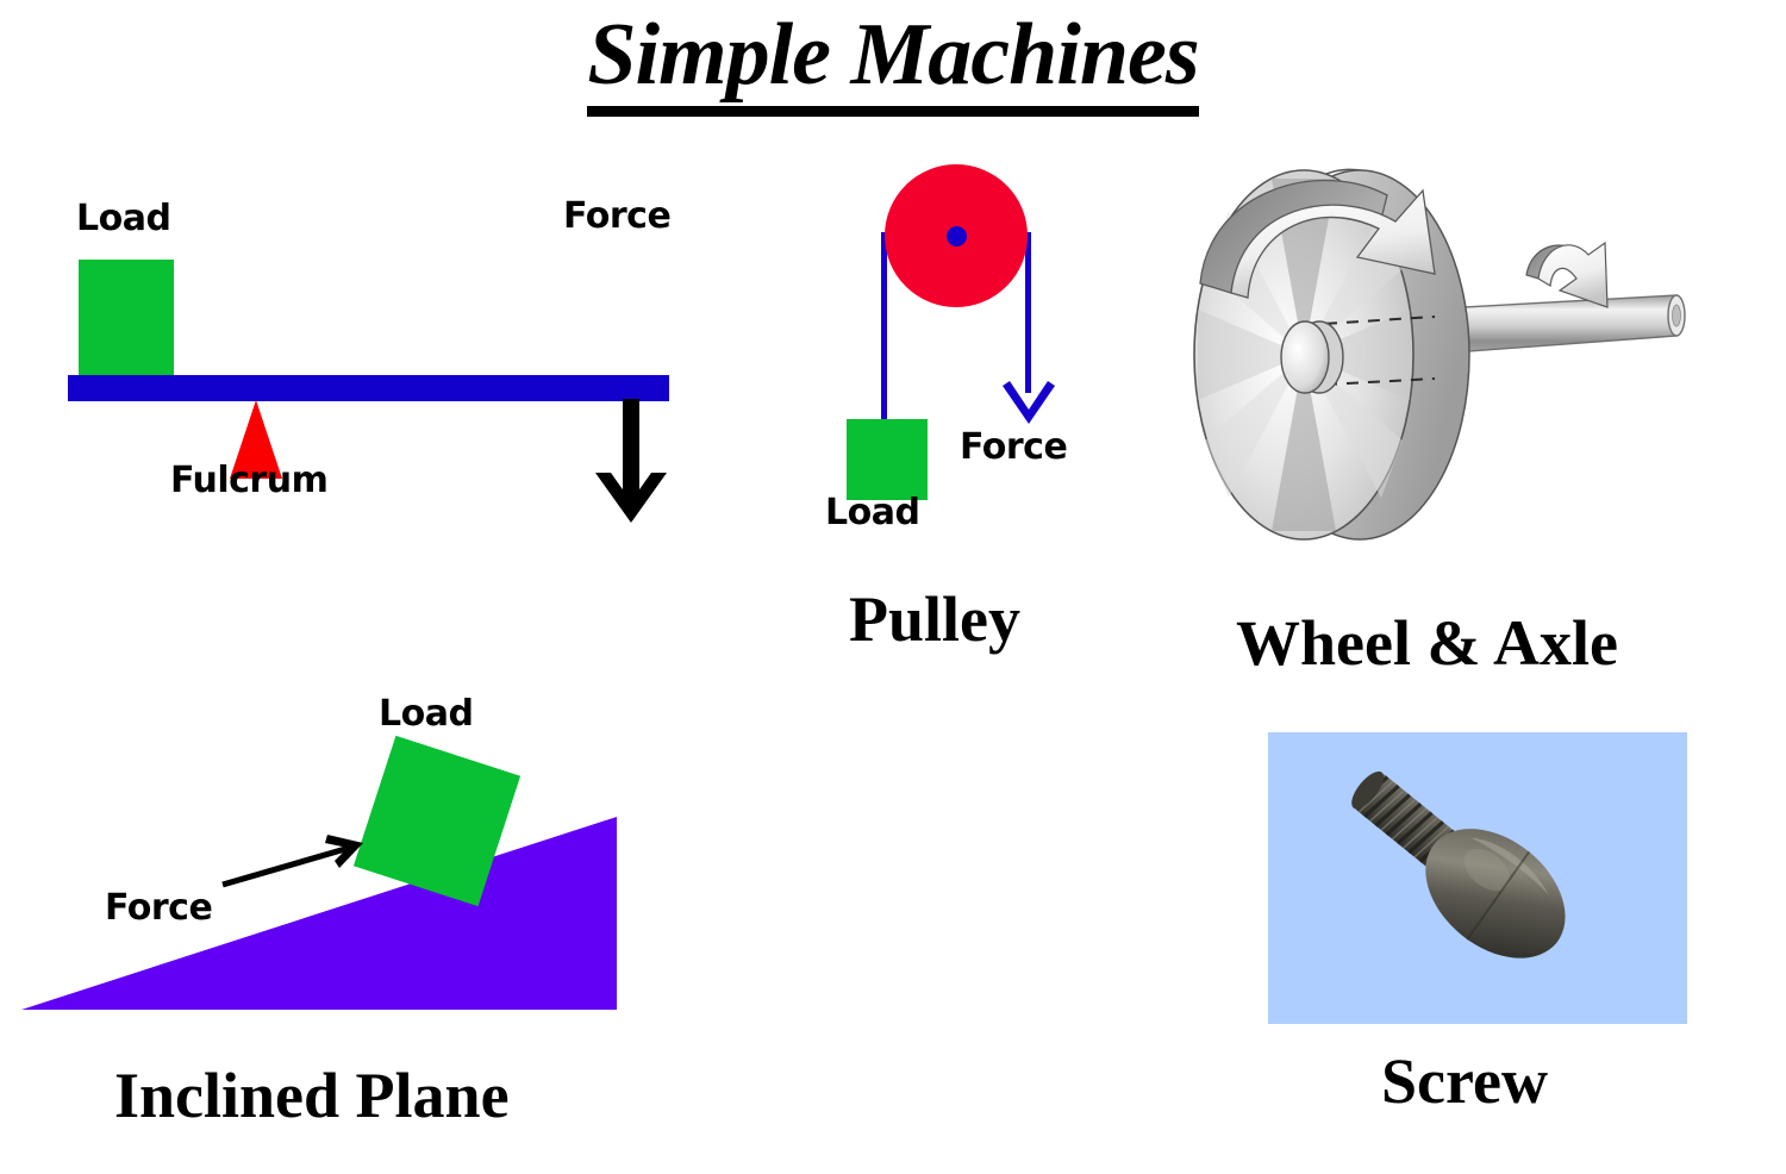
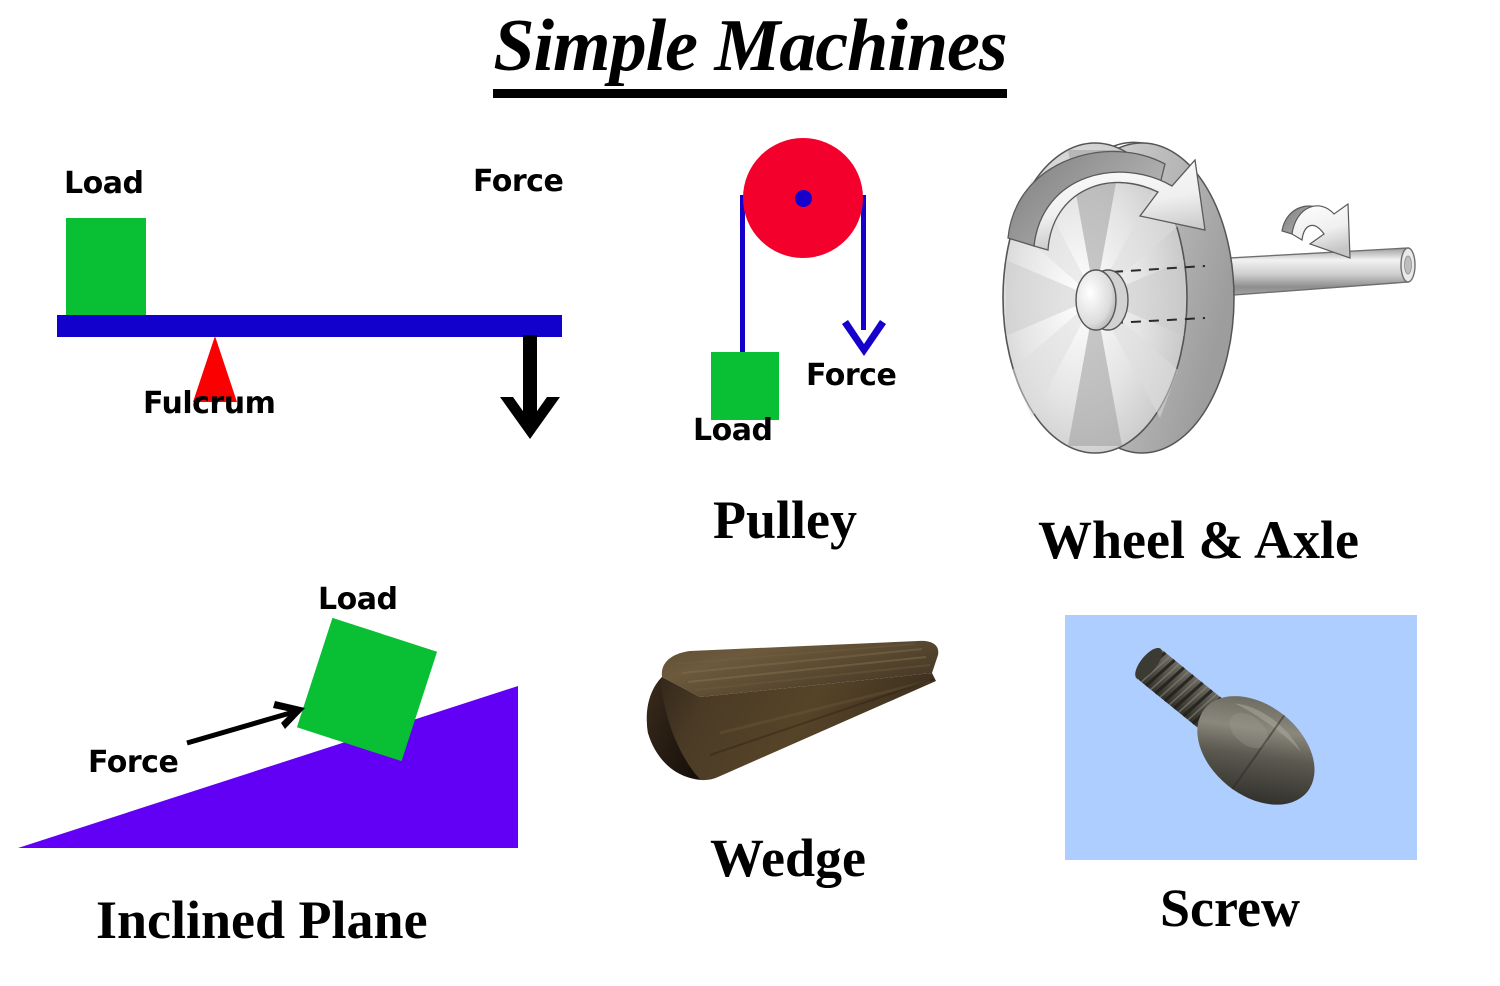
  Simple Machines
  Load
  Force
  Fulcrum
  Force
  Load
  Pulley
  Wheel & Axle
  Load
  Force
  Inclined Plane
+ Wedge
  Screw
